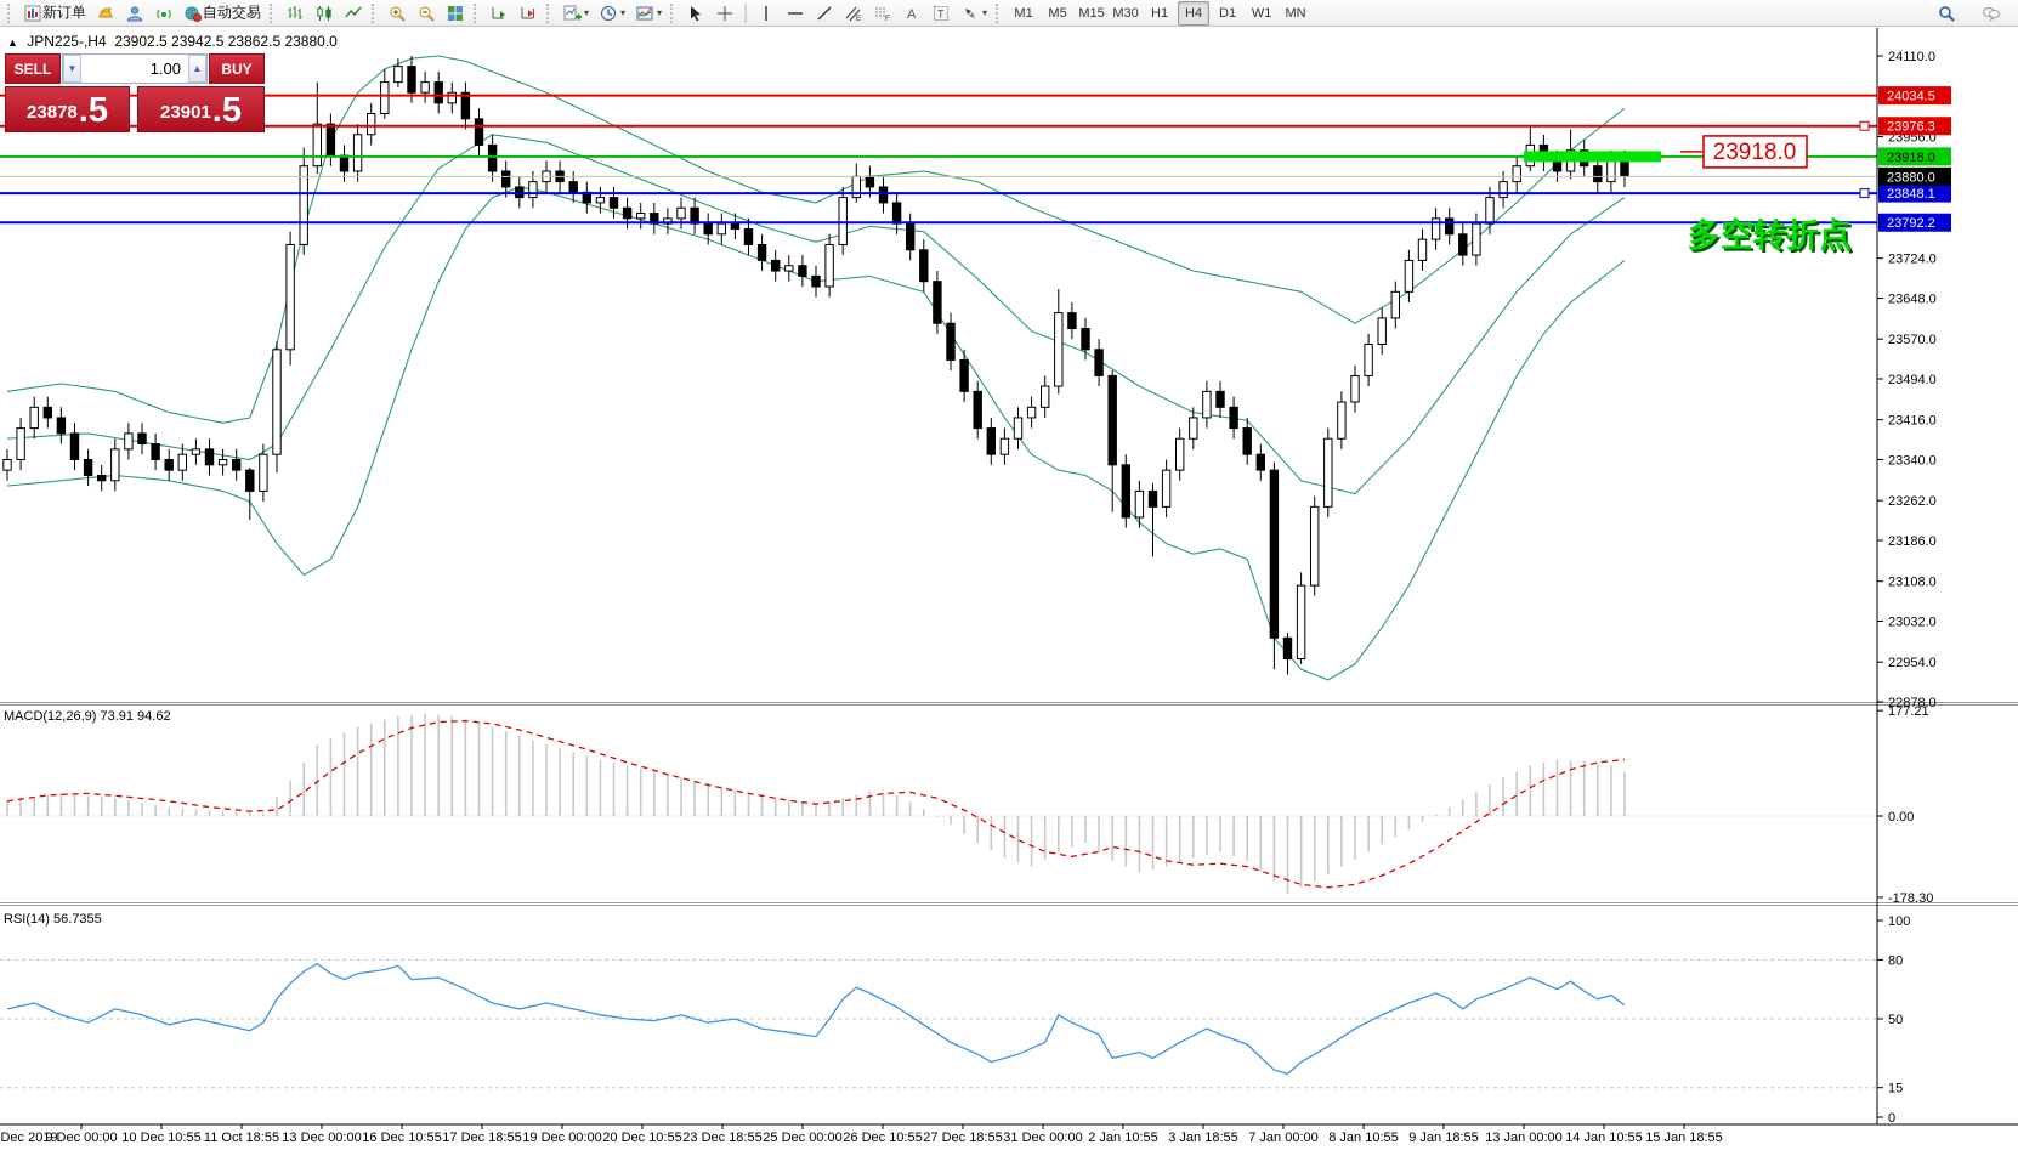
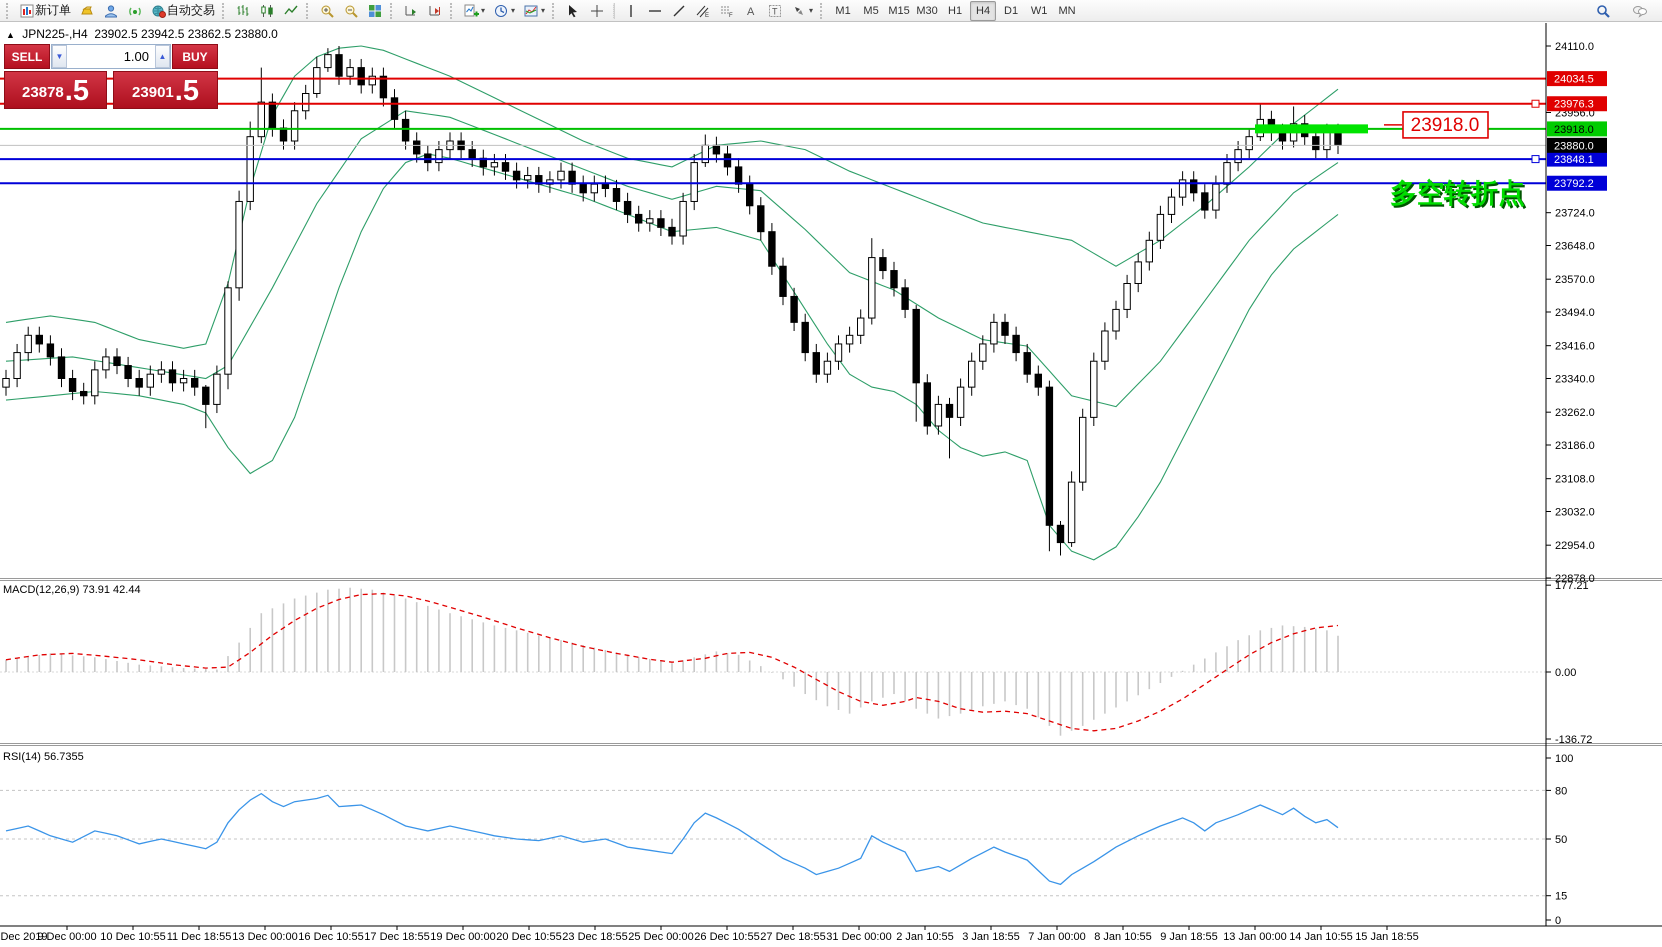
  新订单
  自动交易
  ▾
  ▾
  ▾
  A
  T
  ▾
  M1
  M5
  M15
  M30
  H1
  H4
  D1
  W1
  MN
  ▲ JPN225-,H4 23902.5 23942.5 23862.5 23880.0
  SELL
  ▼
  1.00
  ▲
  BUY
  23878
  .5
  23901
  .5
- MACD(12,26,9) 73.91 94.62
+ MACD(12,26,9) 73.91 42.44
  RSI(14) 56.7355
  23918.0
  多空转折点
  24110.0
  23956.0
  23724.0
  23648.0
  23570.0
  23494.0
  23416.0
  23340.0
  23262.0
  23186.0
  23108.0
  23032.0
  22954.0
  22878.0
  24034.5
  23976.3
  23918.0
  23848.1
  23792.2
  23880.0
  177.21
  0.00
- -178.30
+ -136.72
  100
  80
  50
  15
  0
  Dec 2019
  9 Dec 00:00
  10 Dec 10:55
- 11 Oct 18:55
+ 11 Dec 18:55
  13 Dec 00:00
  16 Dec 10:55
  17 Dec 18:55
  19 Dec 00:00
  20 Dec 10:55
  23 Dec 18:55
  25 Dec 00:00
  26 Dec 10:55
  27 Dec 18:55
  31 Dec 00:00
  2 Jan 10:55
  3 Jan 18:55
  7 Jan 00:00
  8 Jan 10:55
  9 Jan 18:55
  13 Jan 00:00
  14 Jan 10:55
  15 Jan 18:55
